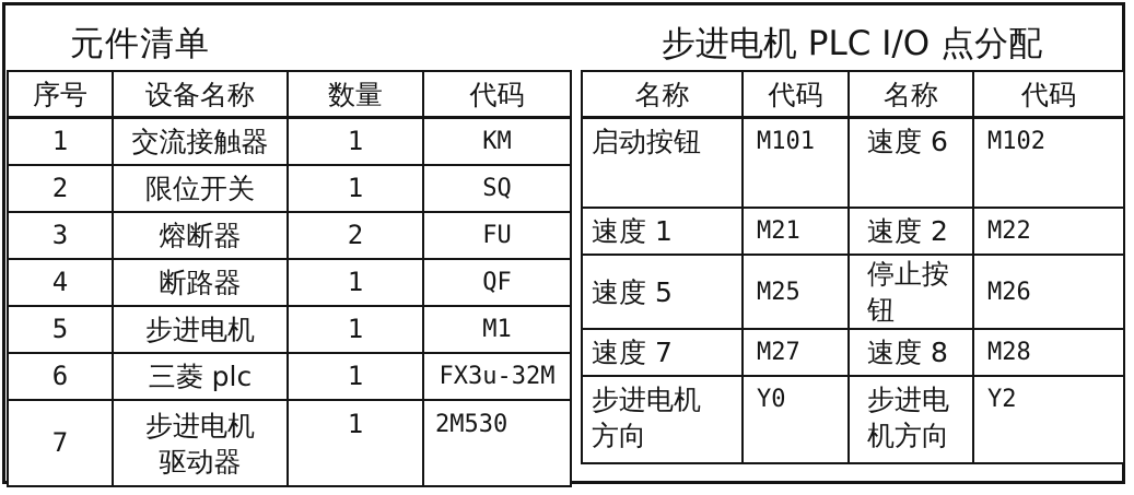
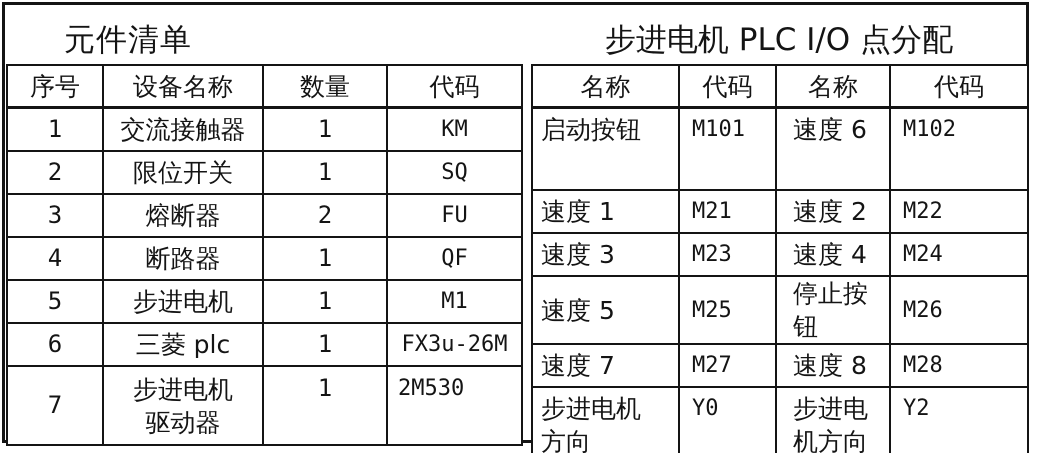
  元件清单
  步进电机 PLC I/O 点分配
  序号	设备名称	数量	代码
  1	交流接触器	1	KM
  2	限位开关	1	SQ
  3	熔断器	2	FU
  4	断路器	1	QF
  5	步进电机	1	M1
- 6	三菱 plc	1	FX3u-32M
+ 6	三菱 plc	1	FX3u-26M
  7	步进电机 驱动器	1	2M530
  名称	代码	名称	代码
  启动按钮	M101	速度 6	M102
  速度 1	M21	速度 2	M22
+ 速度 3	M23	速度 4	M24
  速度 5	M25	停止按 钮	M26
  速度 7	M27	速度 8	M28
  步进电机 方向	Y0	步进电 机方向	Y2
